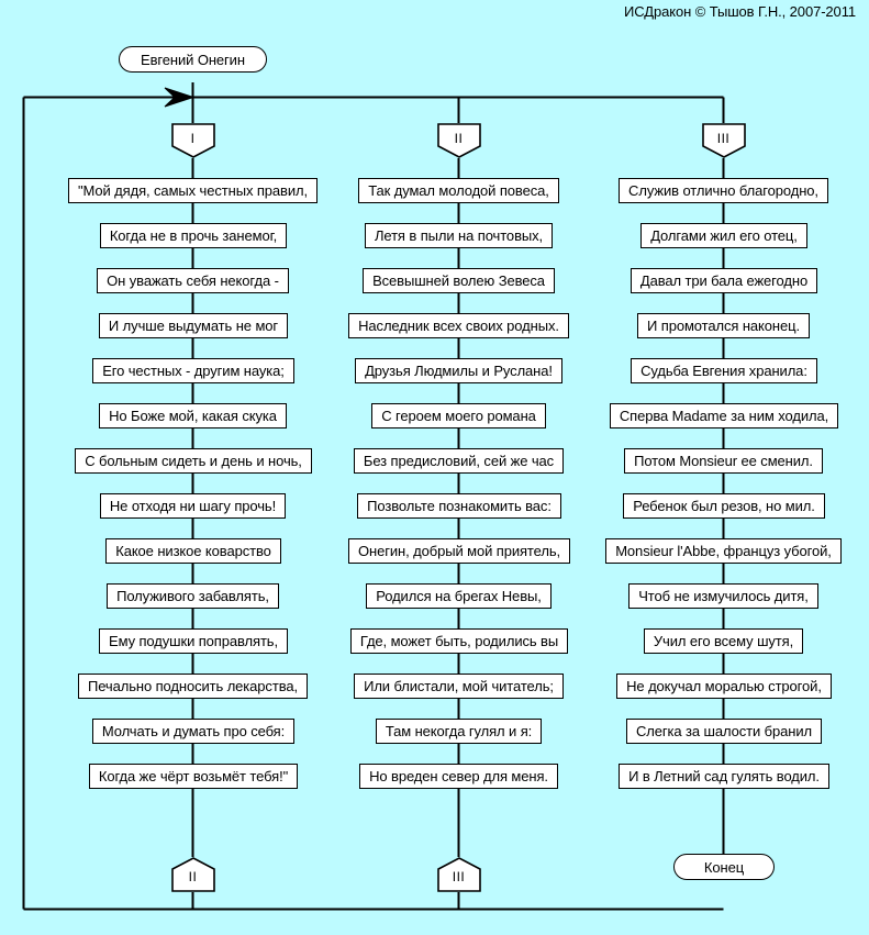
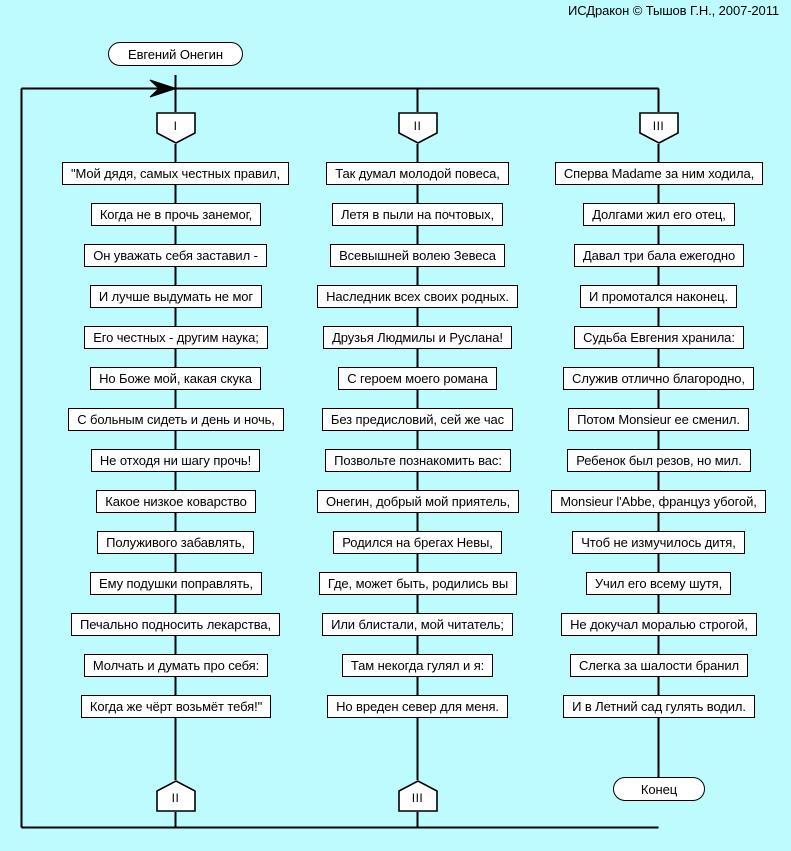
  ИСДракон © Тышов Г.Н., 2007-2011
  Евгений Онегин
  Конец
  I
  "Мой дядя, самых честных правил,
  Когда не в прочь занемог,
- Он уважать себя некогда -
+ Он уважать себя заставил -
  И лучше выдумать не мог
  Его честных - другим наука;
  Но Боже мой, какая скука
  С больным сидеть и день и ночь,
  Не отходя ни шагу прочь!
  Какое низкое коварство
  Полуживого забавлять,
  Ему подушки поправлять,
  Печально подносить лекарства,
  Молчать и думать про себя:
  Когда же чёрт возьмёт тебя!"
  II
  II
  Так думал молодой повеса,
  Летя в пыли на почтовых,
  Всевышней волею Зевеса
  Наследник всех своих родных.
  Друзья Людмилы и Руслана!
  С героем моего романа
  Без предисловий, сей же час
  Позвольте познакомить вас:
  Онегин, добрый мой приятель,
  Родился на брегах Невы,
  Где, может быть, родились вы
  Или блистали, мой читатель;
  Там некогда гулял и я:
  Но вреден север для меня.
  III
  III
- Служив отлично благородно,
+ Сперва Madame за ним ходила,
  Долгами жил его отец,
  Давал три бала ежегодно
  И промотался наконец.
  Судьба Евгения хранила:
- Сперва Madame за ним ходила,
+ Служив отлично благородно,
  Потом Monsieur ее сменил.
  Ребенок был резов, но мил.
  Monsieur l'Abbe, француз убогой,
  Чтоб не измучилось дитя,
  Учил его всему шутя,
  Не докучал моралью строгой,
  Слегка за шалости бранил
  И в Летний сад гулять водил.
